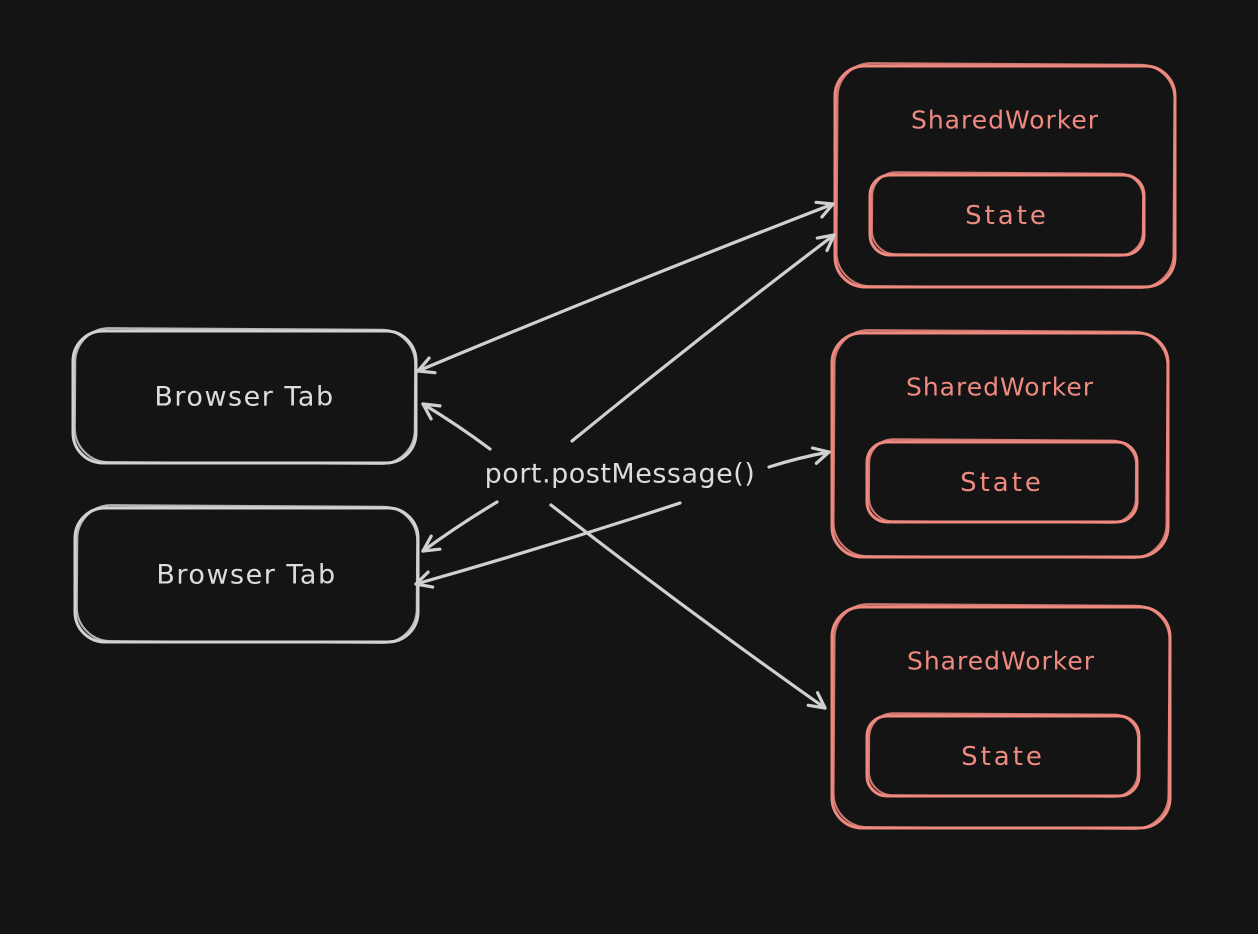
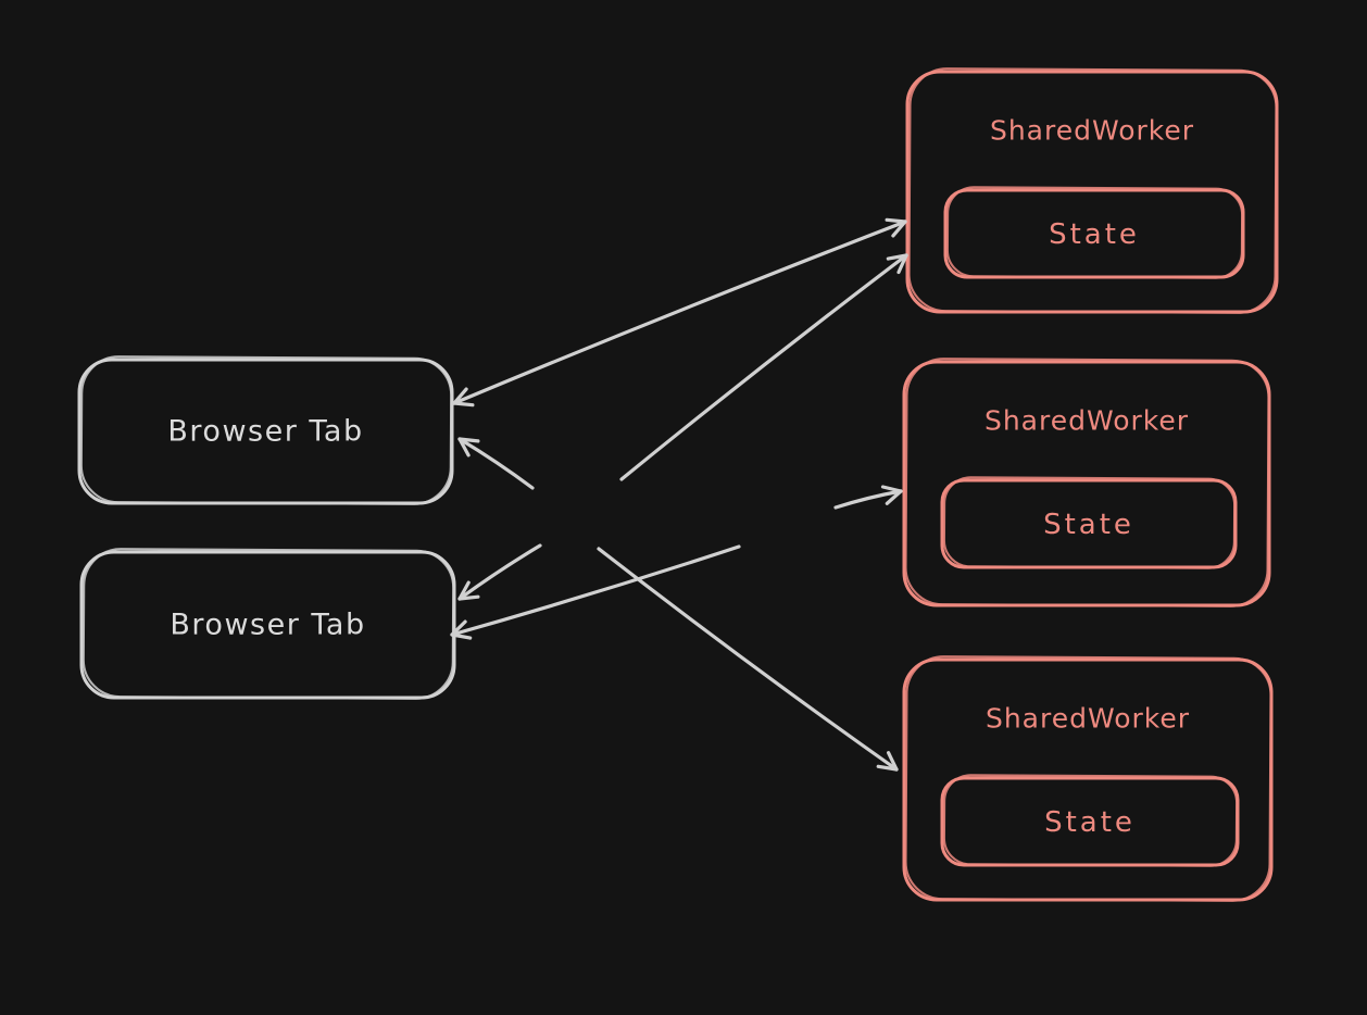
  Browser Tab
  Browser Tab
  SharedWorker
  State
  SharedWorker
  State
  SharedWorker
  State
- port.postMessage()
